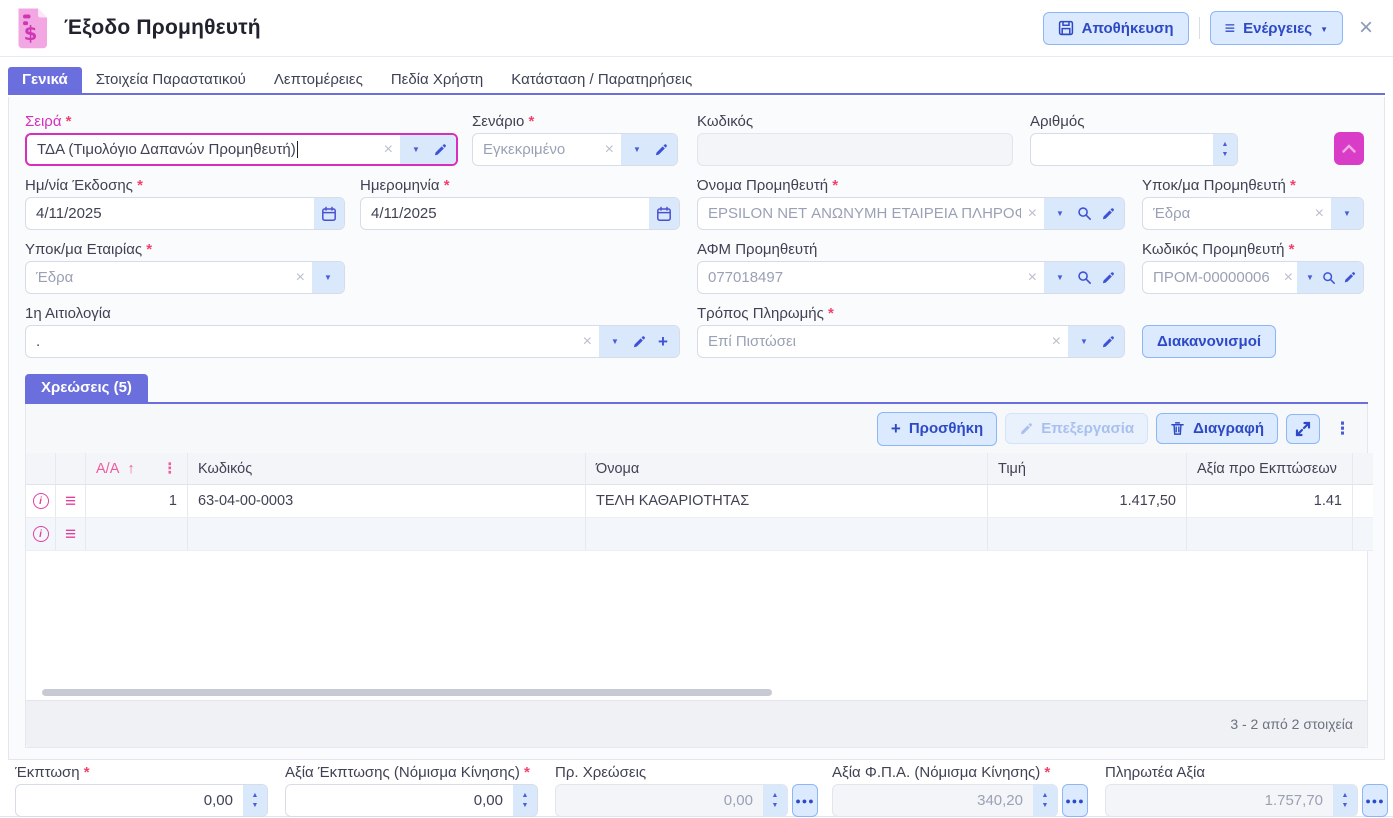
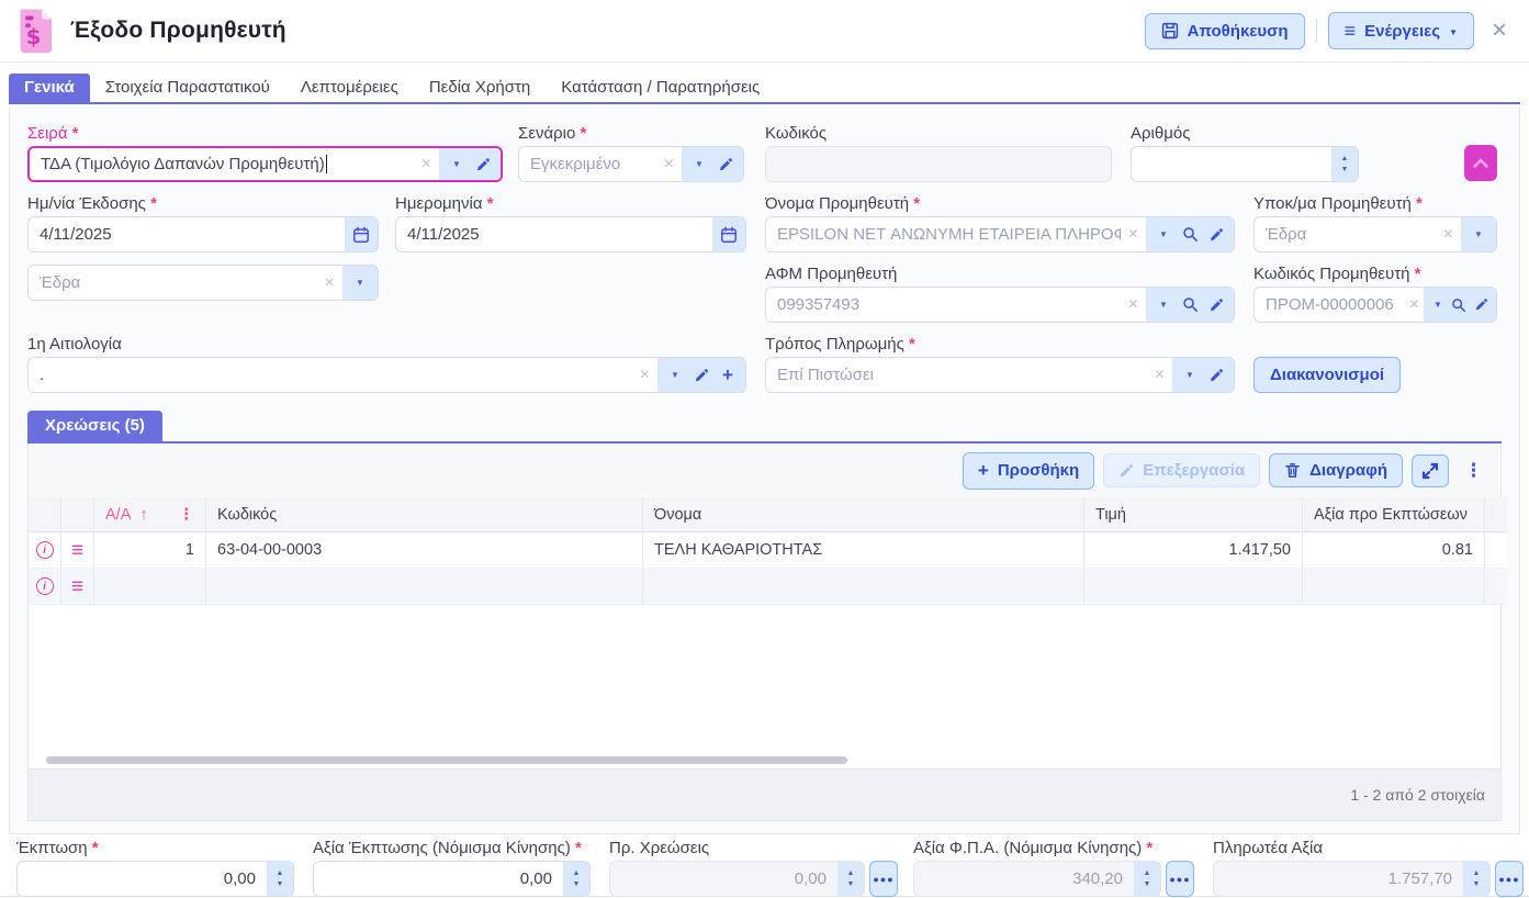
  $
  Έξοδο Προμηθευτή
  Αποθήκευση
  ≡
  Ενέργειες
  ▼
  ×
  Γενικά
  Στοιχεία Παραστατικού
  Λεπτομέρειες
  Πεδία Χρήστη
  Κατάσταση / Παρατηρήσεις
  Σειρά
  ΤΔΑ (Τιμολόγιο Δαπανών Προμηθευτή)
  ×
  ▼
  Σενάριο
  Εγκεκριμένο
  ×
  ▼
  Κωδικός
  Αριθμός
  Ημ/νία Έκδοσης
  4/11/2025
  Ημερομηνία
  4/11/2025
  Όνομα Προμηθευτή
  EPSILON NET ΑΝΩΝΥΜΗ ΕΤΑΙΡΕΙΑ ΠΛΗΡΟΦ
  ×
  ▼
  Υποκ/μα Προμηθευτή
  Έδρα
  ×
  ▼
- Υποκ/μα Εταιρίας
  Έδρα
  ×
  ▼
  ΑΦΜ Προμηθευτή
- 077018497
+ 099357493
  ×
  ▼
  Κωδικός Προμηθευτή
  ΠΡΟΜ-00000006
  ×
  ▼
  1η Αιτιολογία
  .
  ×
  ▼
  +
  Τρόπος Πληρωμής
  Επί Πιστώσει
  ×
  ▼
  Διακανονισμοί
  Χρεώσεις (5)
  +
  Προσθήκη
  Επεξεργασία
  Διαγραφή
  ⋮
  A/A
  ↑
  ⋮
  Κωδικός
  Όνομα
  Τιμή
  Αξία προ Εκπτώσεων
  i
  ≡
  1
  63-04-00-0003
  ΤΕΛΗ ΚΑΘΑΡΙΟΤΗΤΑΣ
  1.417,50
- 1.41
+ 0.81
  i
  ≡
- 3 - 2 από 2 στοιχεία
+ 1 - 2 από 2 στοιχεία
  Έκπτωση
  0,00
  Αξία Έκπτωσης (Νόμισμα Κίνησης)
  0,00
  Πρ. Χρεώσεις
  0,00
  ●●●
  Αξία Φ.Π.Α. (Νόμισμα Κίνησης)
  340,20
  ●●●
  Πληρωτέα Αξία
  1.757,70
  ●●●
